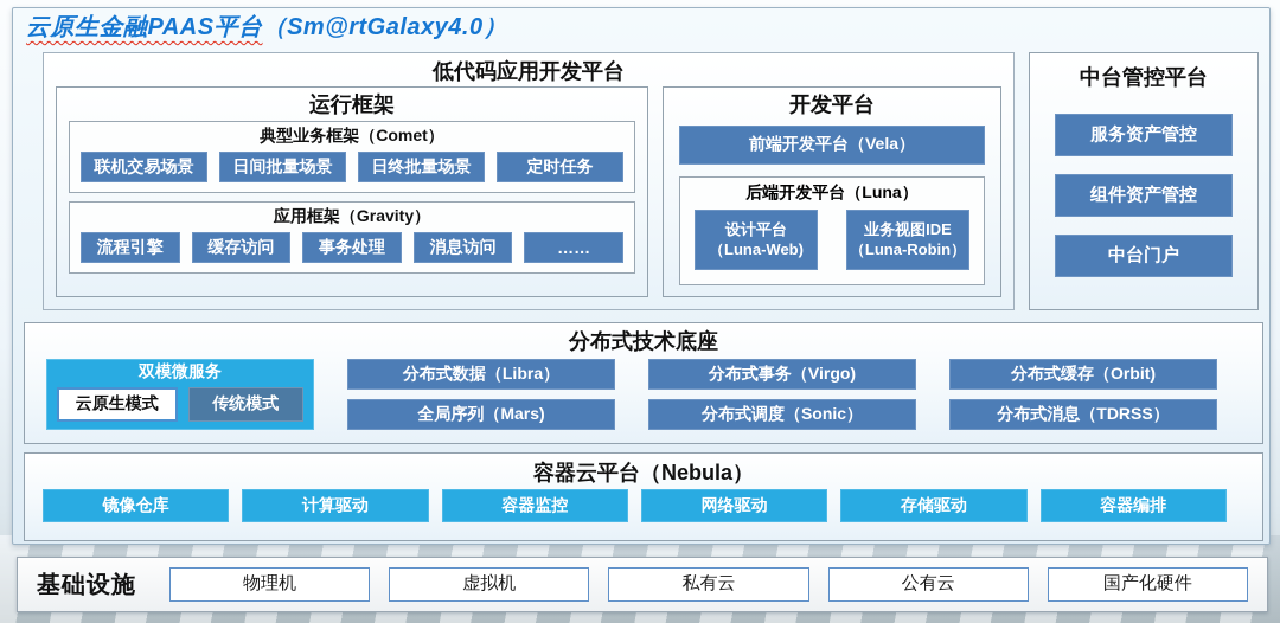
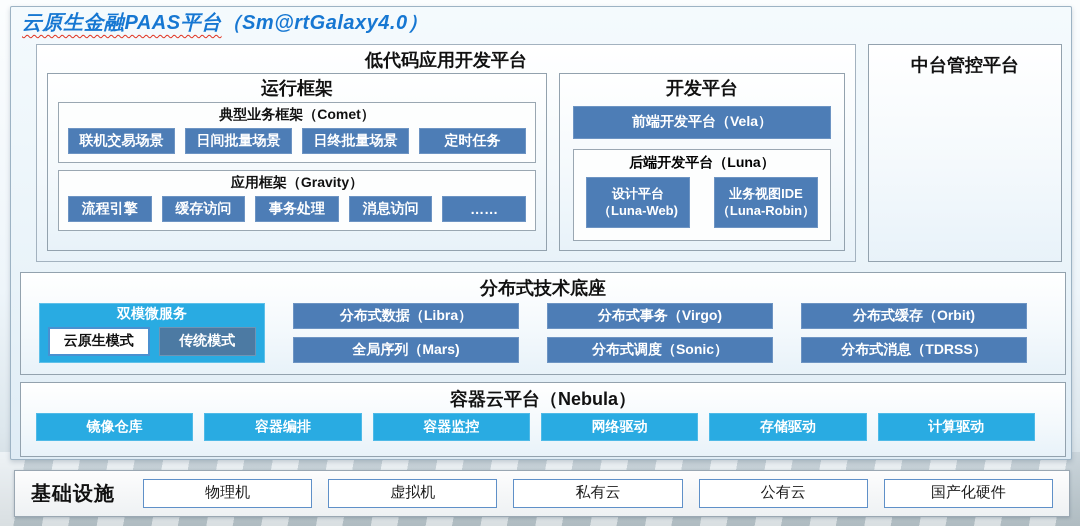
  云原生金融PAAS平台（Sm@rtGalaxy4.0）
  低代码应用开发平台
  运行框架
  典型业务框架（Comet）
  联机交易场景
  日间批量场景
  日终批量场景
  定时任务
  应用框架（Gravity）
  流程引擎
  缓存访问
  事务处理
  消息访问
  ……
  开发平台
  前端开发平台（Vela）
  后端开发平台（Luna）
  设计平台
  （Luna-Web)
  业务视图IDE
  （Luna-Robin）
  中台管控平台
- 服务资产管控
- 组件资产管控
- 中台门户
  分布式技术底座
  双模微服务
  云原生模式
  传统模式
  分布式数据（Libra）
  全局序列（Mars)
  分布式事务（Virgo)
  分布式调度（Sonic）
  分布式缓存（Orbit)
  分布式消息（TDRSS）
  容器云平台（Nebula）
  镜像仓库
- 计算驱动
+ 容器编排
  容器监控
  网络驱动
  存储驱动
- 容器编排
+ 计算驱动
  基础设施
  物理机
  虚拟机
  私有云
  公有云
  国产化硬件
